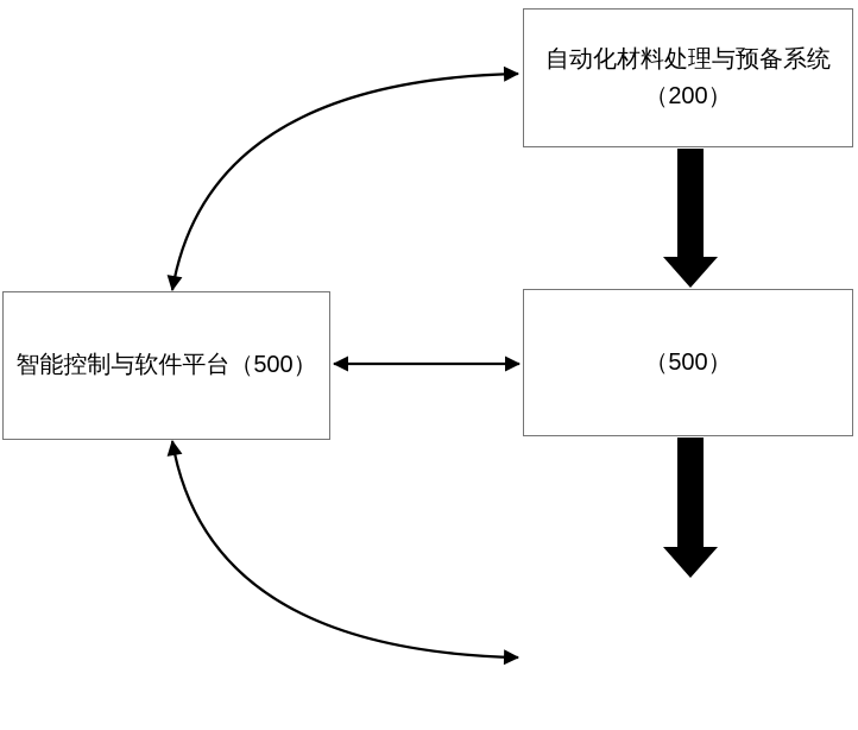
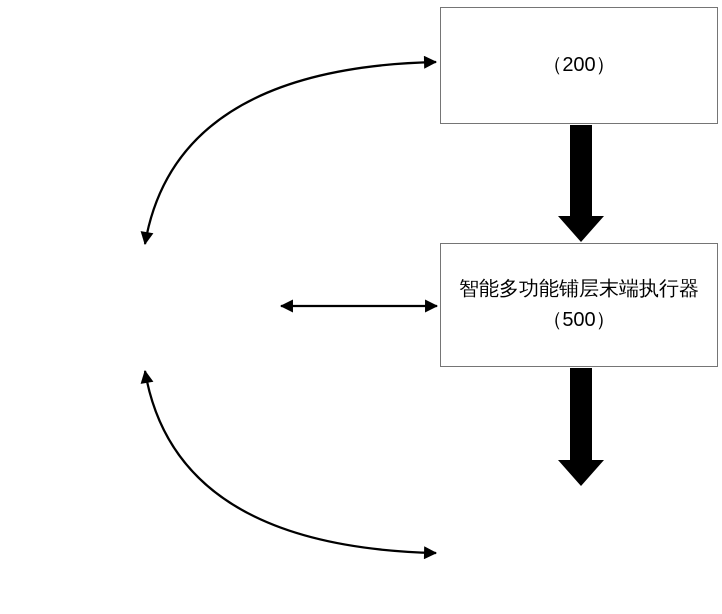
- 自动化材料处理与预备系统
  （200）
+ 智能多功能铺层末端执行器
  （500）
- 智能控制与软件平台（500）
